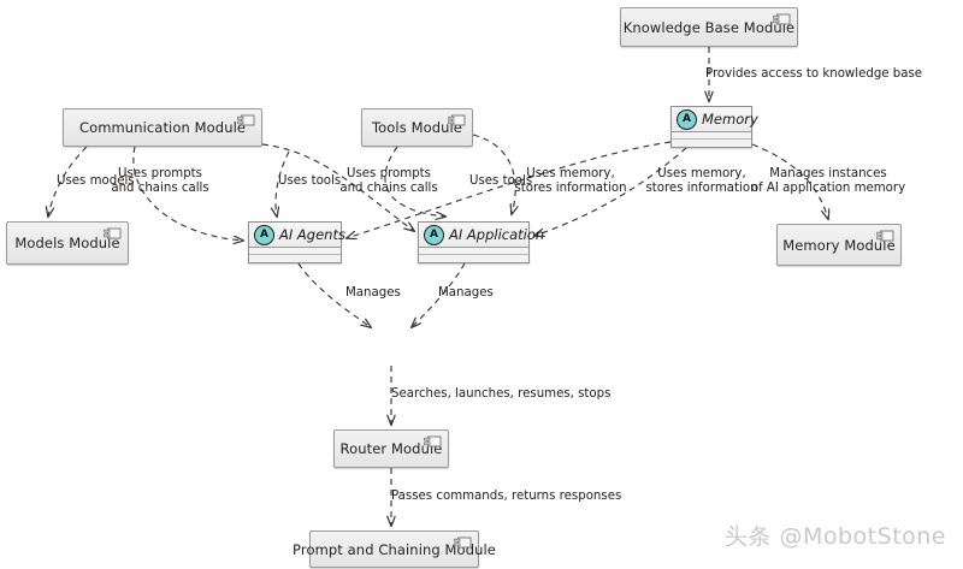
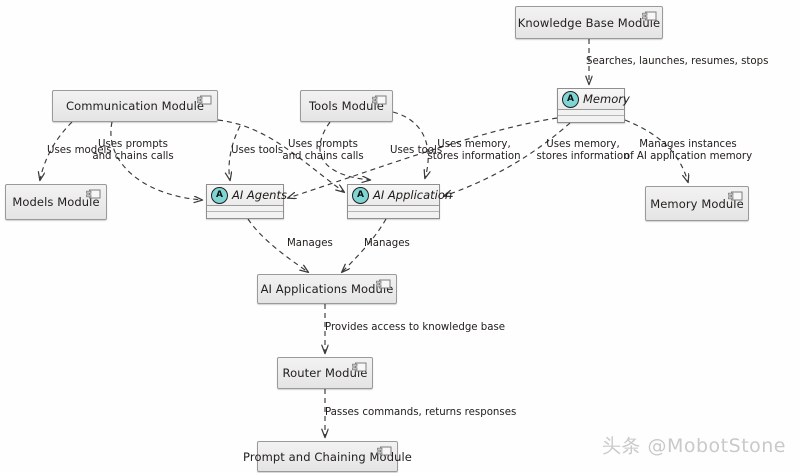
  Knowledge Base Module
  Communication Module
  Tools Module
  Models Module
  Memory Module
+ AI Applications Module
  Router Module
  Prompt and Chaining Module
  A
  AI Agents
  A
  AI Application
  A
  Memory
- Provides access to knowledge base
+ Searches, launches, resumes, stops
  Uses models
  Uses prompts
  and chains calls
  Uses tools
  Uses prompts
  and chains calls
  Uses tools
  Uses memory,
  stores information
  Uses memory,
  stores information
  Manages instances
  of AI application memory
  Manages
  Manages
- Searches, launches, resumes, stops
+ Provides access to knowledge base
  Passes commands, returns responses
  头条 @MobotStone
